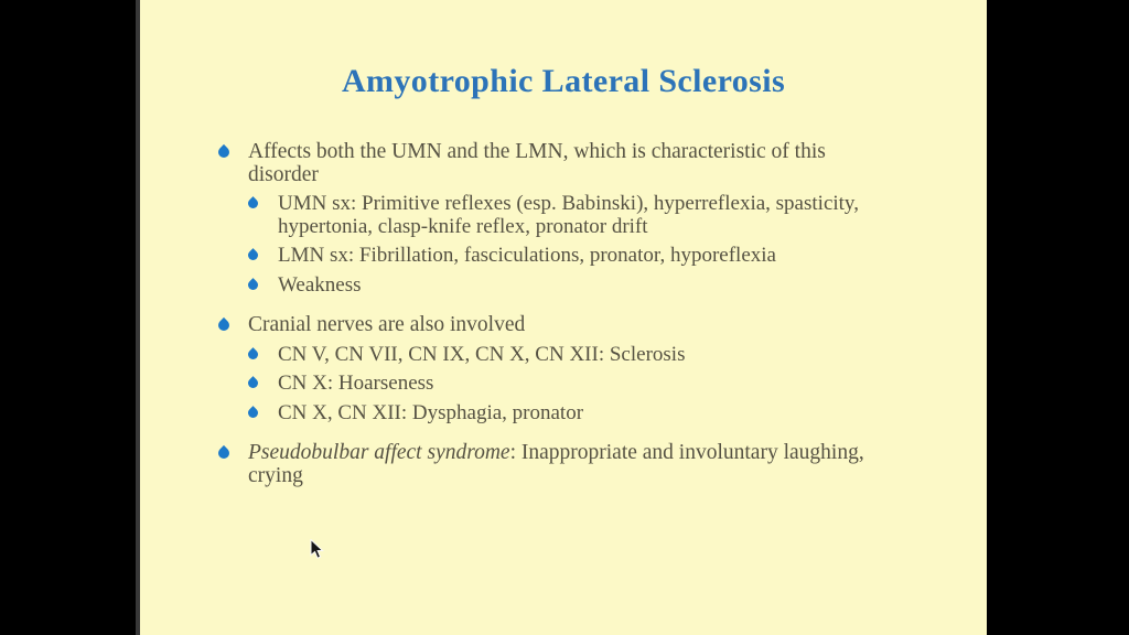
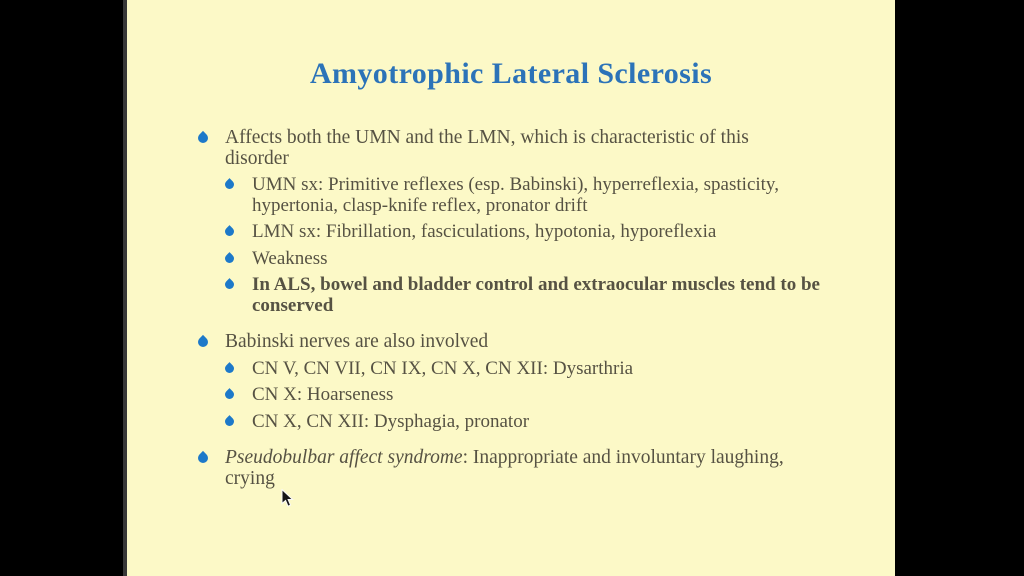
  Amyotrophic Lateral Sclerosis
  Affects both the UMN and the LMN, which is characteristic of this disorder
  UMN sx: Primitive reflexes (esp. Babinski), hyperreflexia, spasticity, hypertonia, clasp-knife reflex, pronator drift
- LMN sx: Fibrillation, fasciculations, pronator, hyporeflexia
+ LMN sx: Fibrillation, fasciculations, hypotonia, hyporeflexia
  Weakness
+ In ALS, bowel and bladder control and extraocular muscles tend to be conserved
- Cranial nerves are also involved
+ Babinski nerves are also involved
- CN V, CN VII, CN IX, CN X, CN XII: Sclerosis
+ CN V, CN VII, CN IX, CN X, CN XII: Dysarthria
  CN X: Hoarseness
  CN X, CN XII: Dysphagia, pronator
  Pseudobulbar affect syndrome: Inappropriate and involuntary laughing, crying
